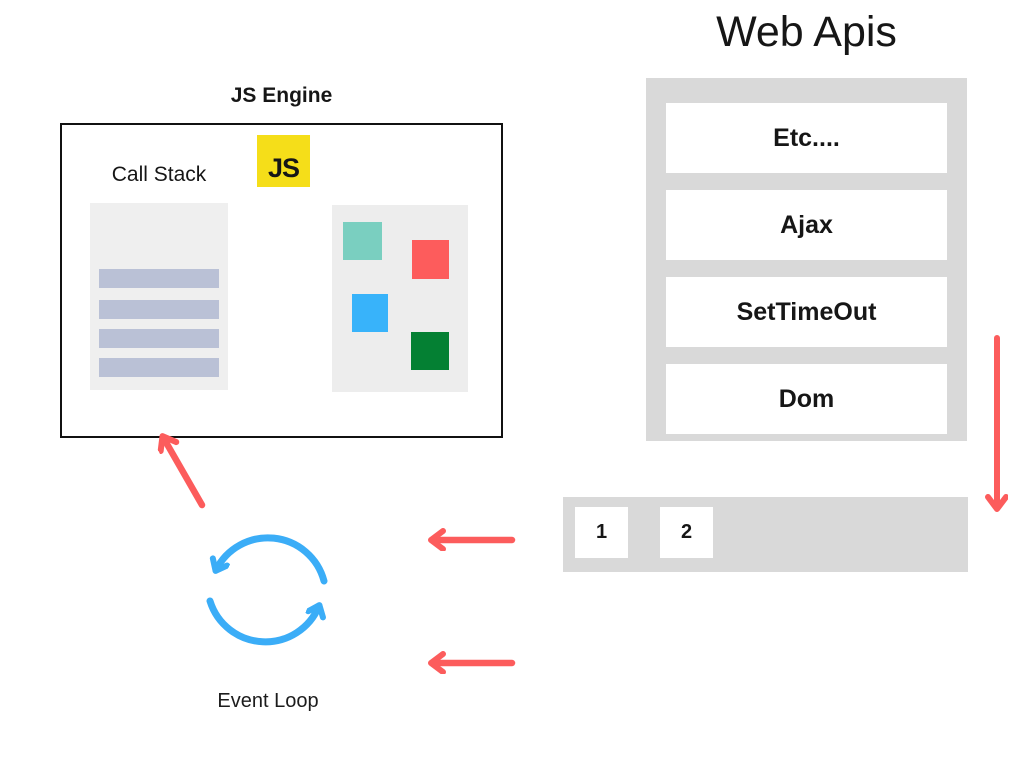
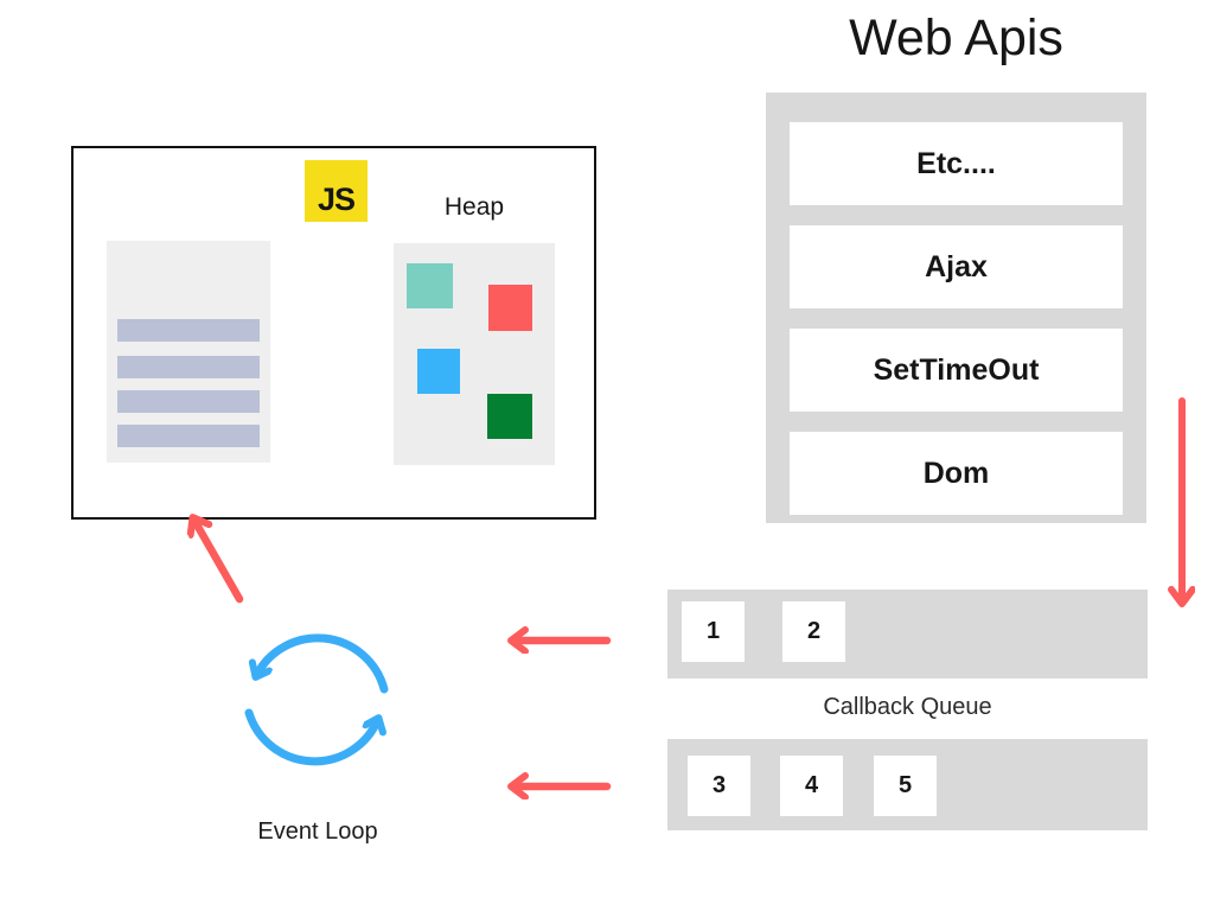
- JS Engine
- Call Stack
  JS
+ Heap
  Web Apis
  Etc....
  Ajax
  SetTimeOut
  Dom
  1
  2
+ Callback Queue
+ 3
+ 4
+ 5
  Event Loop
